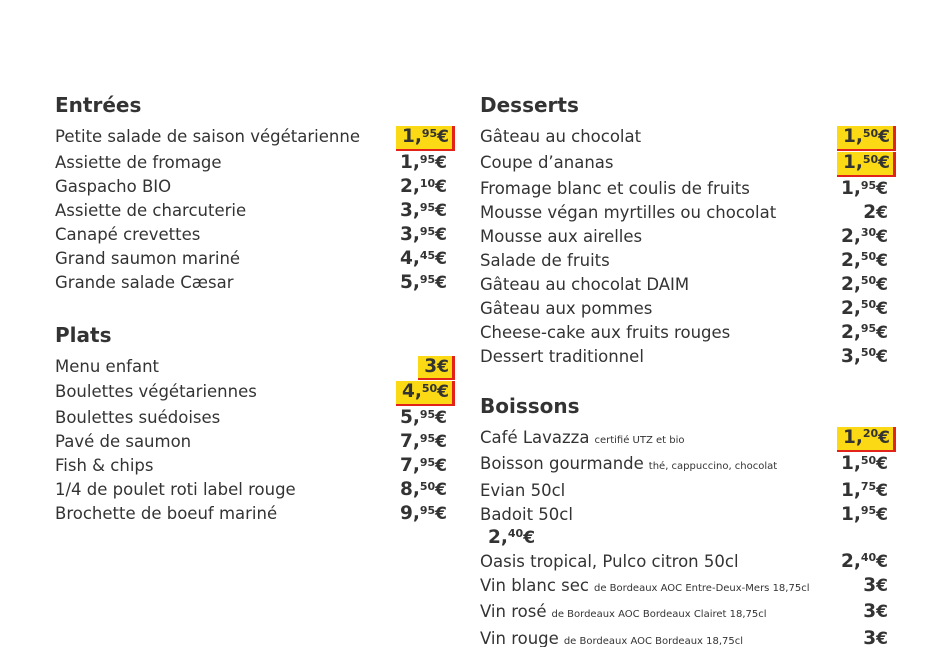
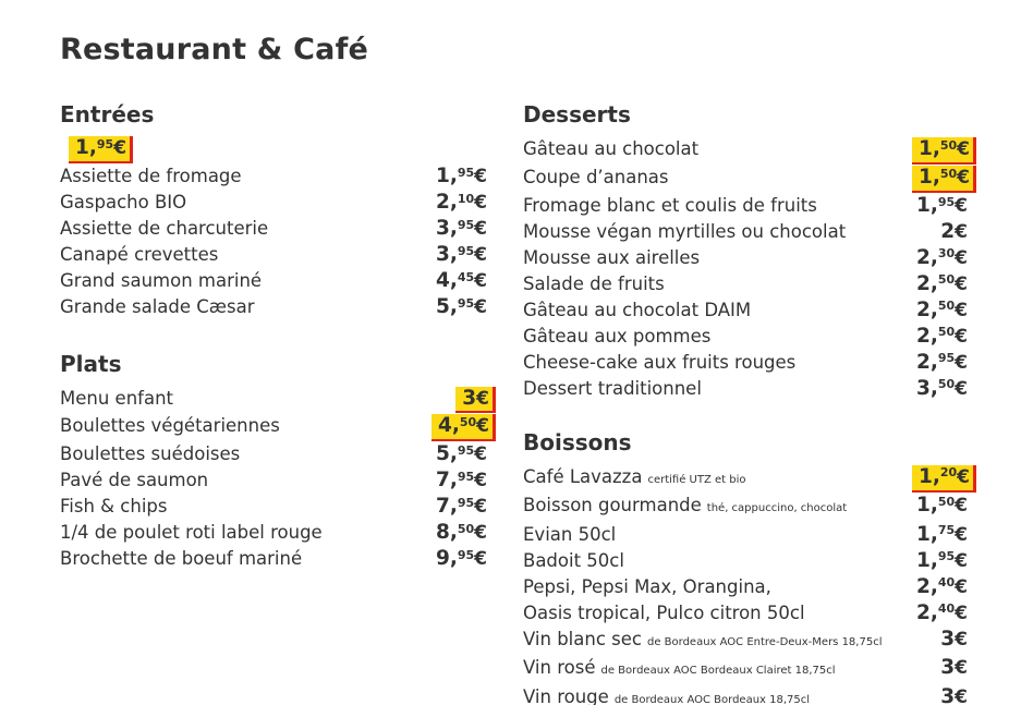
+ Restaurant & Café
  Entrées
- Petite salade de saison végétarienne
  1,95€
  Assiette de fromage
  1,95€
  Gaspacho BIO
  2,10€
  Assiette de charcuterie
  3,95€
  Canapé crevettes
  3,95€
  Grand saumon mariné
  4,45€
  Grande salade Cæsar
  5,95€
  Plats
  Menu enfant
  3€
  Boulettes végétariennes
  4,50€
  Boulettes suédoises
  5,95€
  Pavé de saumon
  7,95€
  Fish & chips
  7,95€
  1/4 de poulet roti label rouge
  8,50€
  Brochette de boeuf mariné
  9,95€
  Desserts
  Gâteau au chocolat
  1,50€
  Coupe d’ananas
  1,50€
  Fromage blanc et coulis de fruits
  1,95€
  Mousse végan myrtilles ou chocolat
  2€
  Mousse aux airelles
  2,30€
  Salade de fruits
  2,50€
  Gâteau au chocolat DAIM
  2,50€
  Gâteau aux pommes
  2,50€
  Cheese-cake aux fruits rouges
  2,95€
  Dessert traditionnel
  3,50€
  Boissons
  Café Lavazza certifié UTZ et bio
  1,20€
  Boisson gourmande thé, cappuccino, chocolat
  1,50€
  Evian 50cl
  1,75€
  Badoit 50cl
  1,95€
+ Pepsi, Pepsi Max, Orangina,
  2,40€
  Oasis tropical, Pulco citron 50cl
  2,40€
  Vin blanc sec de Bordeaux AOC Entre-Deux-Mers 18,75cl
  3€
  Vin rosé de Bordeaux AOC Bordeaux Clairet 18,75cl
  3€
  Vin rouge de Bordeaux AOC Bordeaux 18,75cl
  3€
